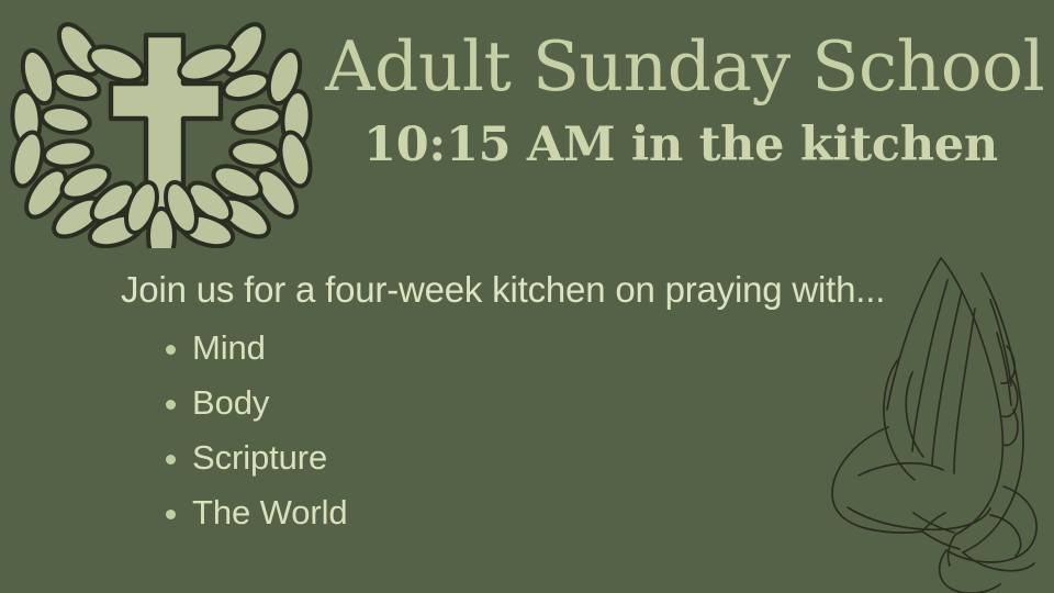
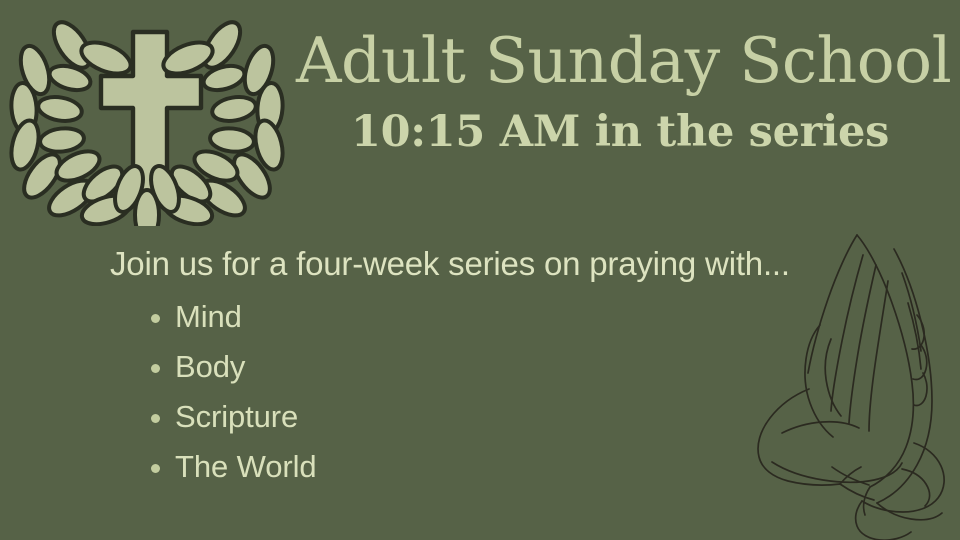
  Adult Sunday School
- 10:15 AM in the kitchen
+ 10:15 AM in the series
- Join us for a four-week kitchen on praying with...
+ Join us for a four-week series on praying with...
  Mind
  Body
  Scripture
  The World
